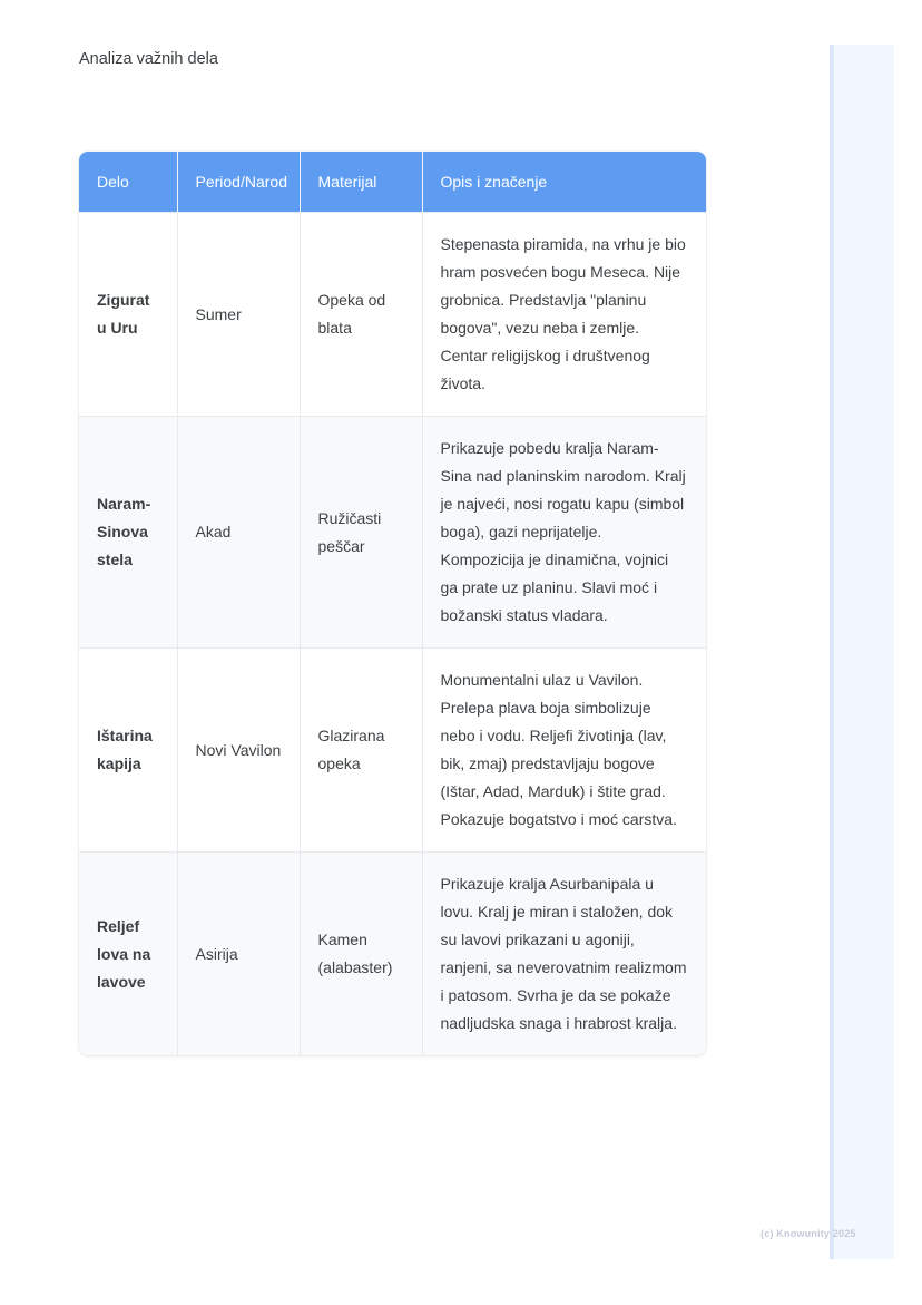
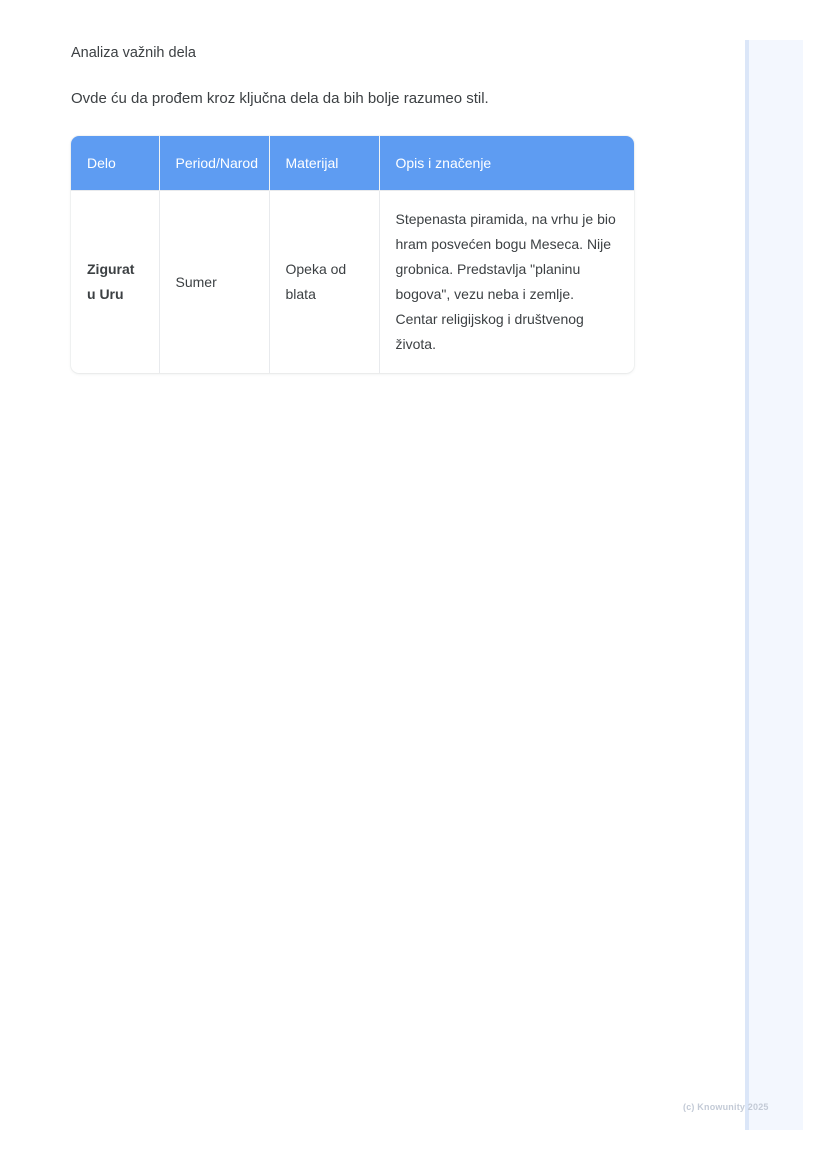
  Analiza važnih dela
+ Ovde ću da prođem kroz ključna dela da bih bolje razumeo stil.
  Delo	Period/Narod	Materijal	Opis i značenje
  Zigurat u Uru	Sumer	Opeka od blata	Stepenasta piramida, na vrhu je bio hram posvećen bogu Meseca. Nije grobnica. Predstavlja "planinu bogova", vezu neba i zemlje. Centar religijskog i društvenog života.
- Naram-Sinova stela	Akad	Ružičasti peščar	Prikazuje pobedu kralja Naram-Sina nad planinskim narodom. Kralj je najveći, nosi rogatu kapu (simbol boga), gazi neprijatelje. Kompozicija je dinamična, vojnici ga prate uz planinu. Slavi moć i božanski status vladara.
- Ištarina kapija	Novi Vavilon	Glazirana opeka	Monumentalni ulaz u Vavilon. Prelepa plava boja simbolizuje nebo i vodu. Reljefi životinja (lav, bik, zmaj) predstavljaju bogove (Ištar, Adad, Marduk) i štite grad. Pokazuje bogatstvo i moć carstva.
- Reljef lova na lavove	Asirija	Kamen (alabaster)	Prikazuje kralja Asurbanipala u lovu. Kralj je miran i staložen, dok su lavovi prikazani u agoniji, ranjeni, sa neverovatnim realizmom i patosom. Svrha je da se pokaže nadljudska snaga i hrabrost kralja.
  (c) Knowunity 2025
